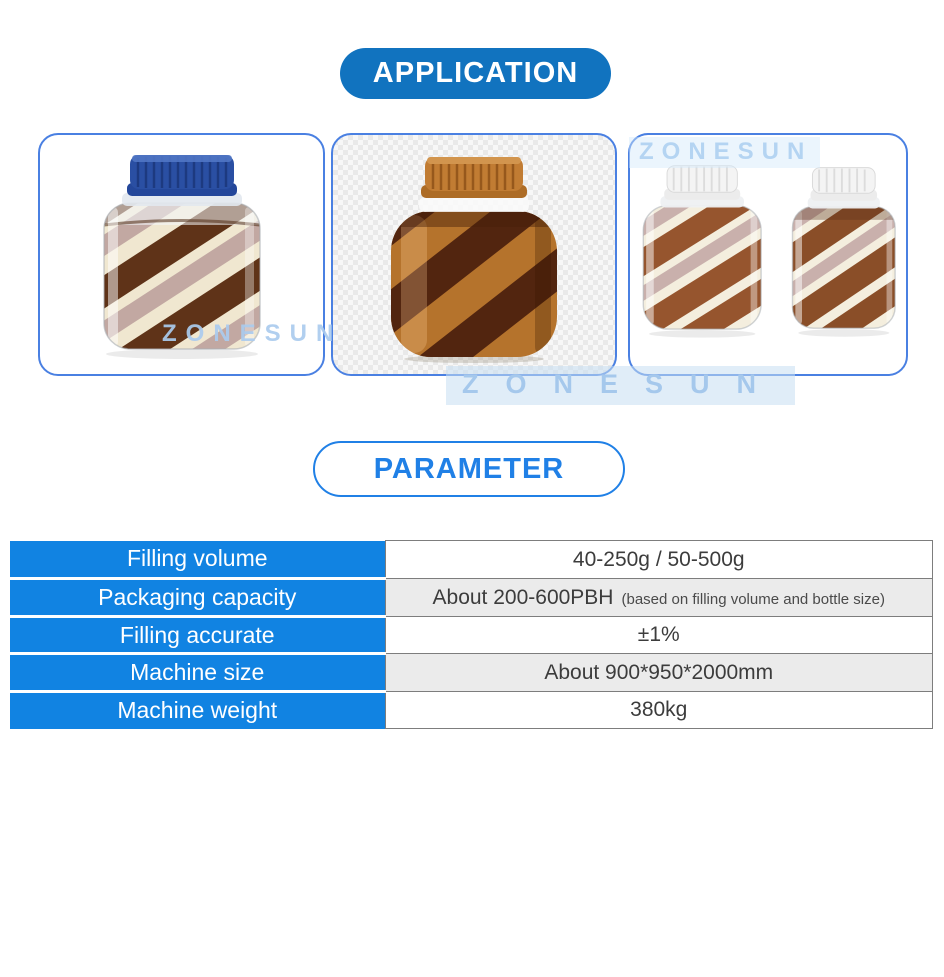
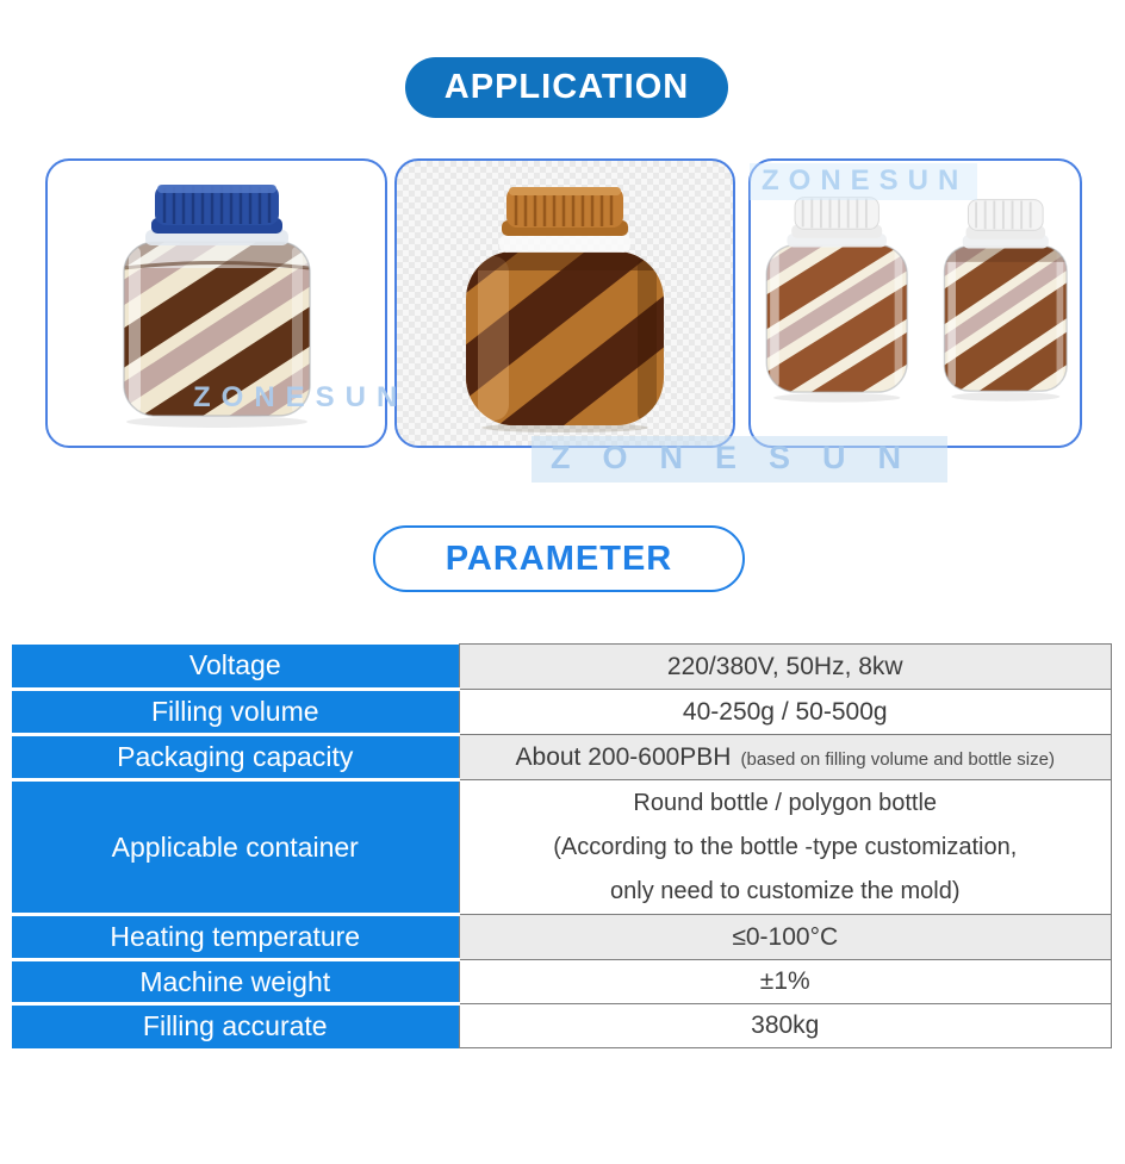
  APPLICATION
  ZONESUN
  ZONESUN
  ZONESUN
  PARAMETER
+ Voltage	220/380V, 50Hz, 8kw
  Filling volume	40-250g / 50-500g
  Packaging capacity	About 200-600PBH (based on filling volume and bottle size)
+ Applicable container	Round bottle / polygon bottle (According to the bottle -type customization, only need to customize the mold)
+ Heating temperature	≤0-100°C
- Filling accurate	±1%
+ Machine weight	±1%
- Machine size	About 900*950*2000mm
- Machine weight	380kg
+ Filling accurate	380kg
